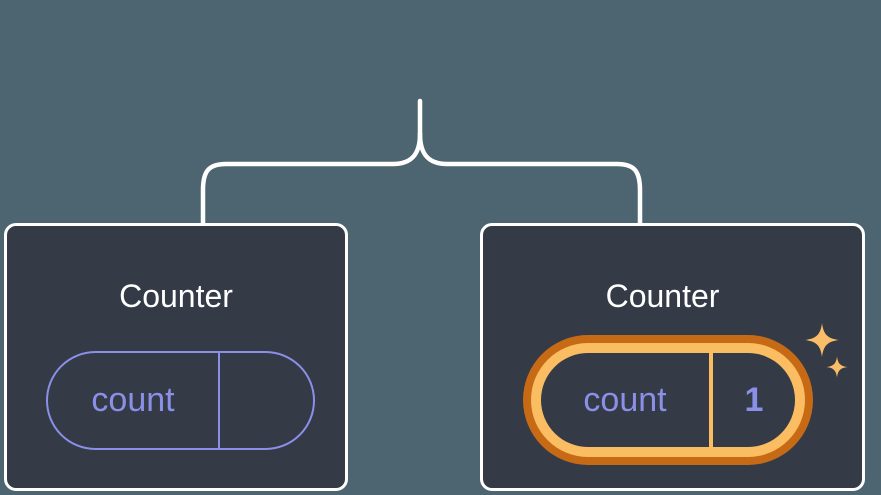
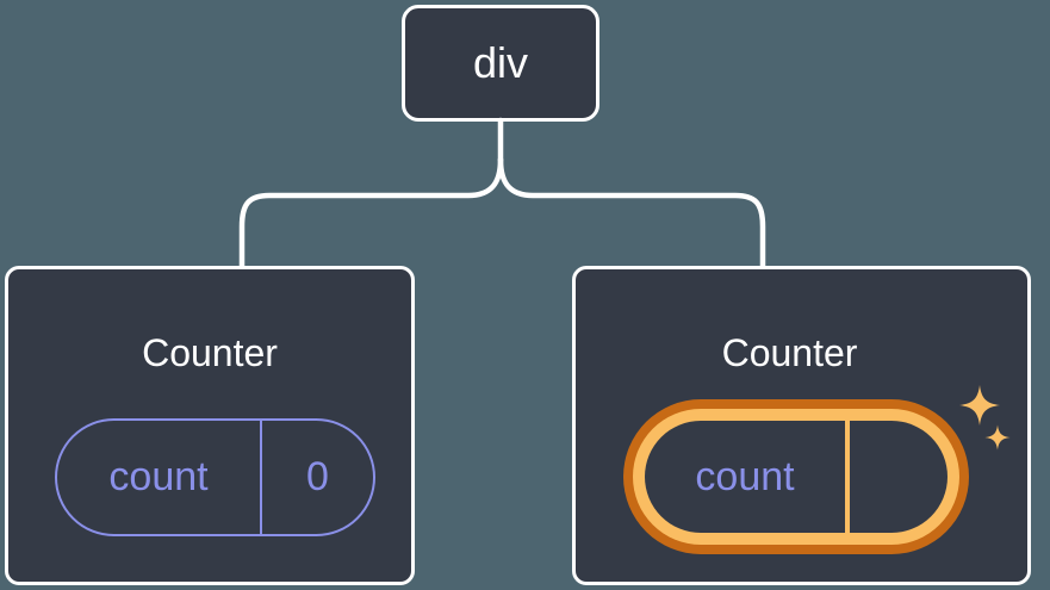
+ div
  Counter
  count
+ 0
  Counter
  count
- 1
